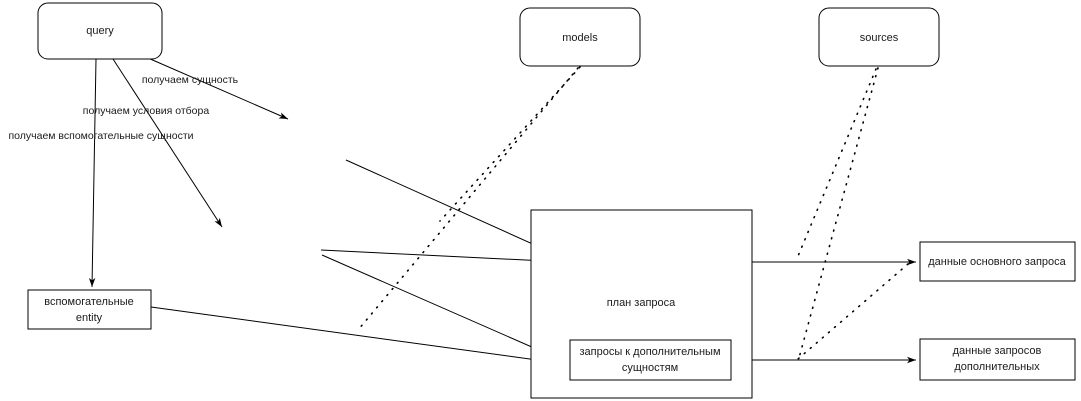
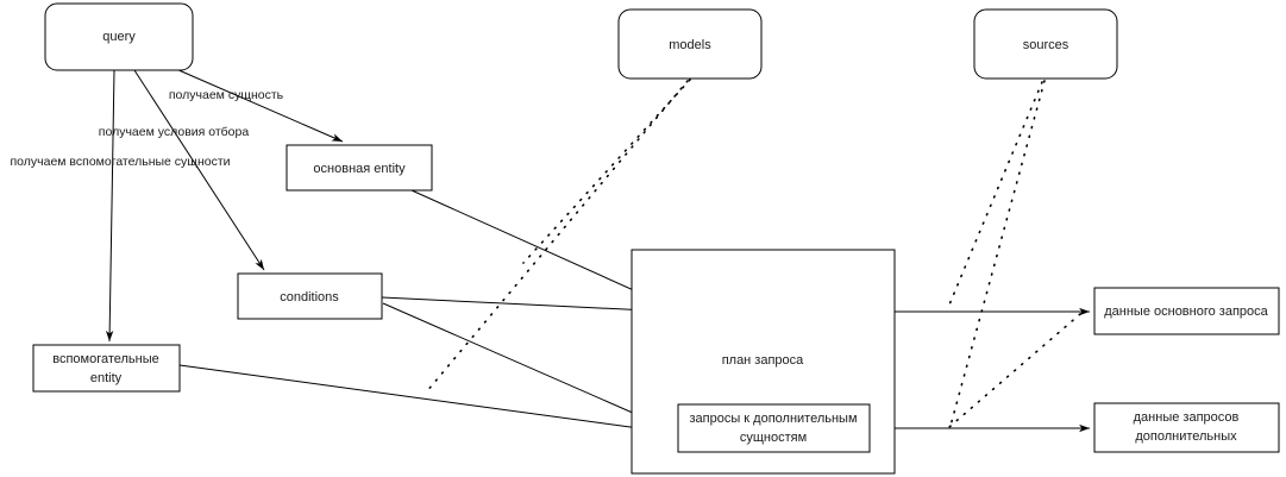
  query
  models
  sources
+ основная entity
+ conditions
  вспомогательные
  entity
  план запроса
  запросы к дополнительным
  сущностям
  данные основного запроса
  данные запросов
  дополнительных
  получаем сущность
  получаем условия отбора
  получаем вспомогательные сущности
